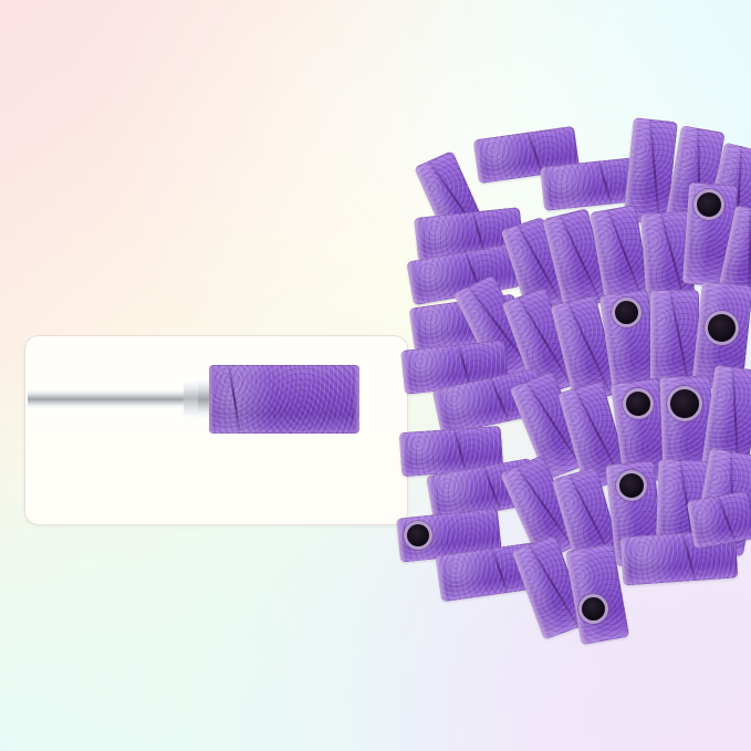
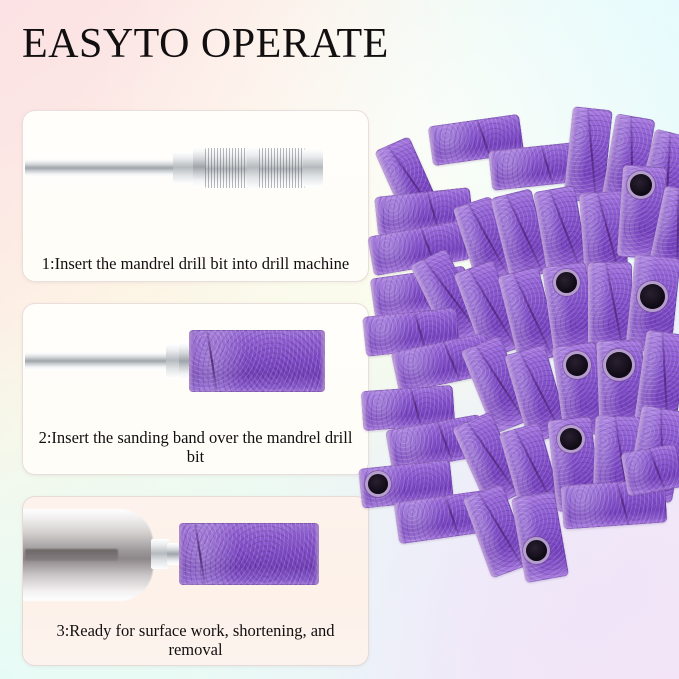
+ EASYTO OPERATE
+ 1:Insert the mandrel drill bit into drill machine
+ 2:Insert the sanding band over the mandrel drill bit
+ 3:Ready for surface work, shortening, and removal
